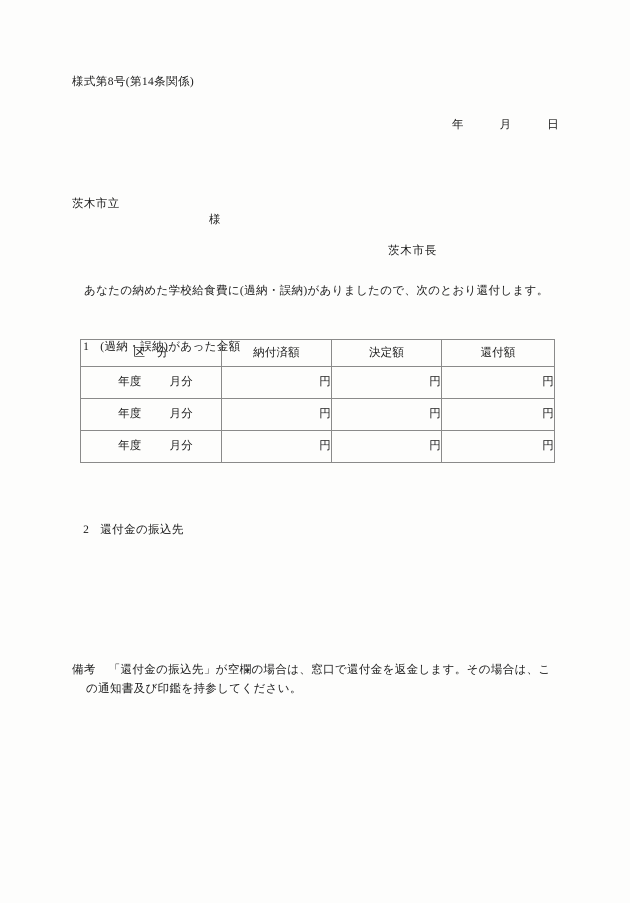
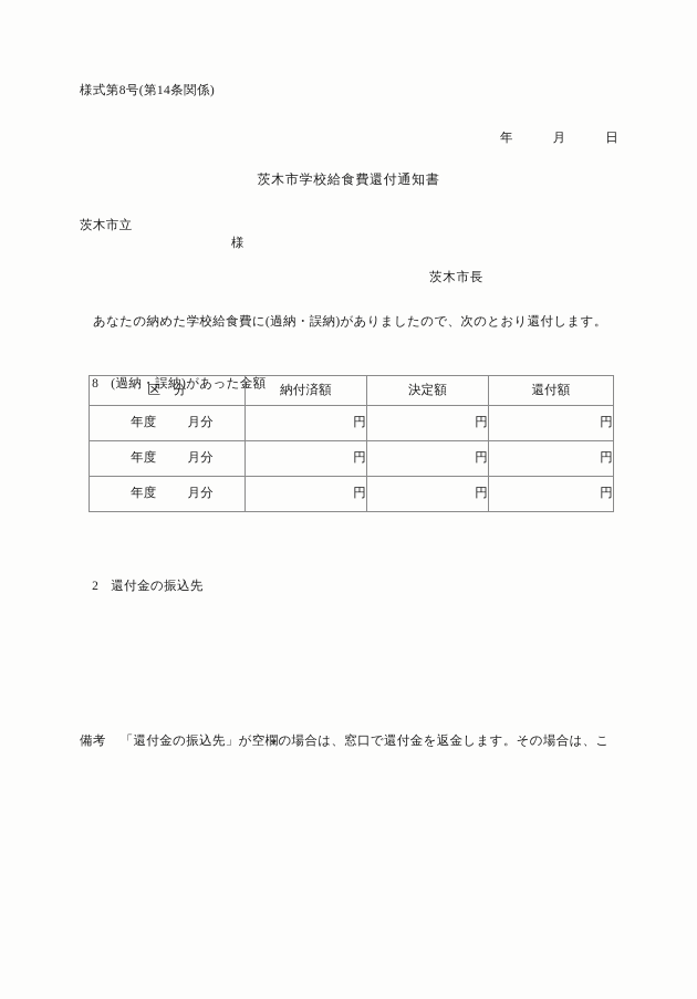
  様式第8号(第14条関係)
  年 月 日
+ 茨木市学校給食費還付通知書
  茨木市立
  様
  茨木市長
  あなたの納めた学校給食費に(過納・誤納)がありましたので、次のとおり還付します。
- 1 (過納・誤納)があった金額
+ 8 (過納・誤納)があった金額
  区 分	納付済額	決定額	還付額
  年度 月分	円	円	円
  年度 月分	円	円	円
  年度 月分	円	円	円
  2 還付金の振込先
  備考 「還付金の振込先」が空欄の場合は、窓口で還付金を返金します。その場合は、こ
- の通知書及び印鑑を持参してください。
